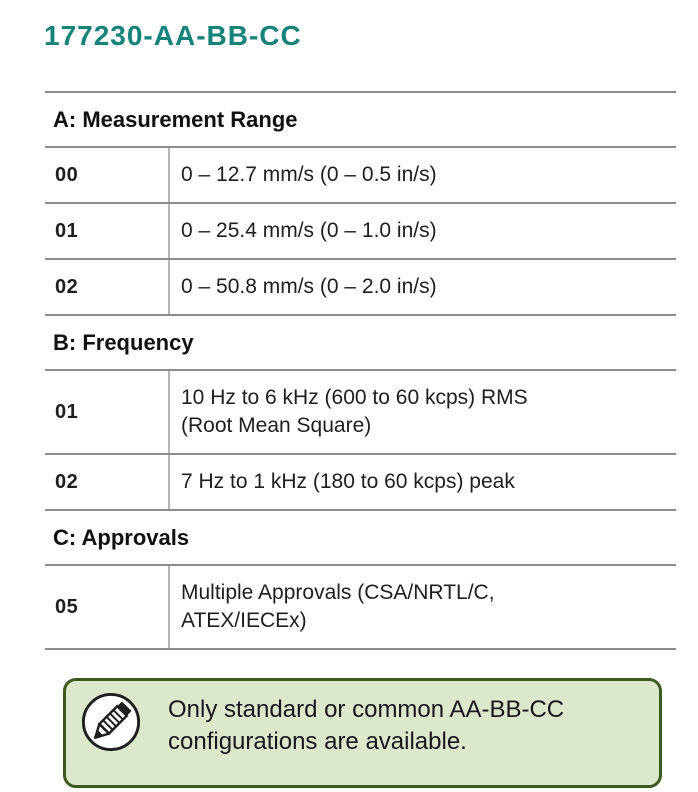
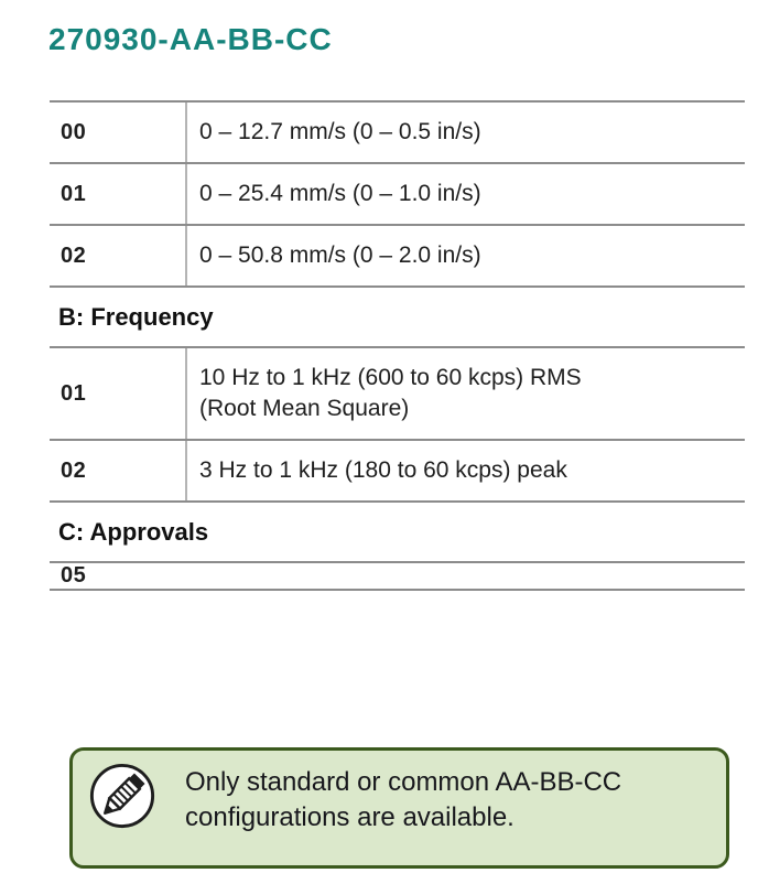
- 177230-AA-BB-CC
+ 270930-AA-BB-CC
- A: Measurement Range
  00
  0 – 12.7 mm/s (0 – 0.5 in/s)
  01
  0 – 25.4 mm/s (0 – 1.0 in/s)
  02
  0 – 50.8 mm/s (0 – 2.0 in/s)
  B: Frequency
  01
- 10 Hz to 6 kHz (600 to 60 kcps) RMS (Root Mean Square)
+ 10 Hz to 1 kHz (600 to 60 kcps) RMS (Root Mean Square)
  02
- 7 Hz to 1 kHz (180 to 60 kcps) peak
+ 3 Hz to 1 kHz (180 to 60 kcps) peak
  C: Approvals
  05
- Multiple Approvals (CSA/NRTL/C, ATEX/IECEx)
  Only standard or common AA-BB-CC configurations are available.
